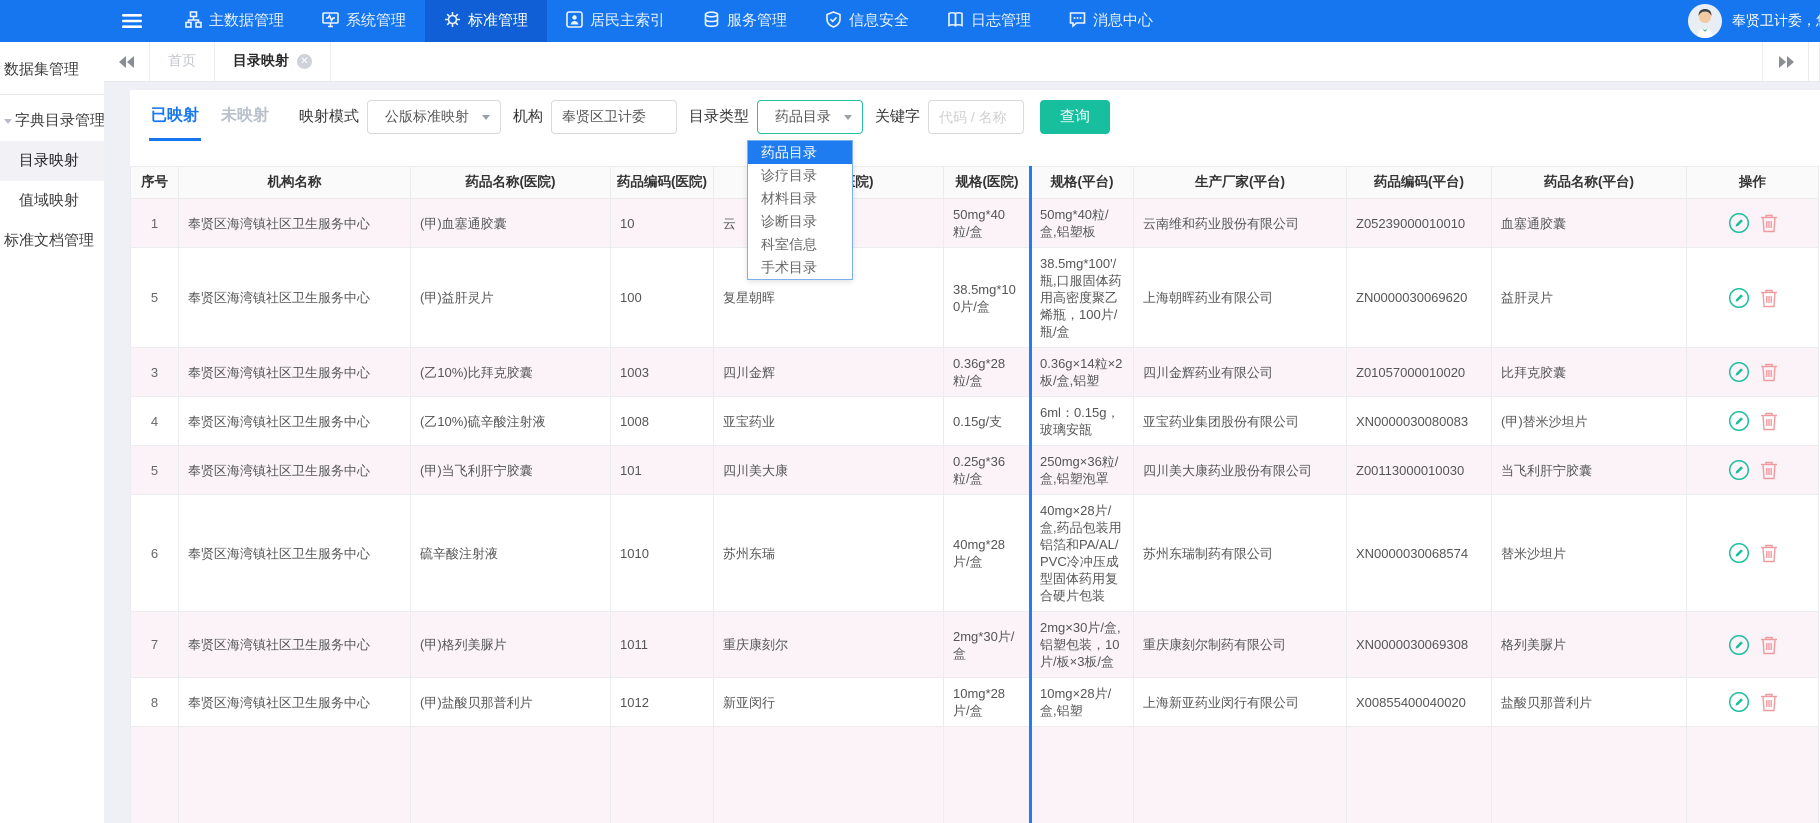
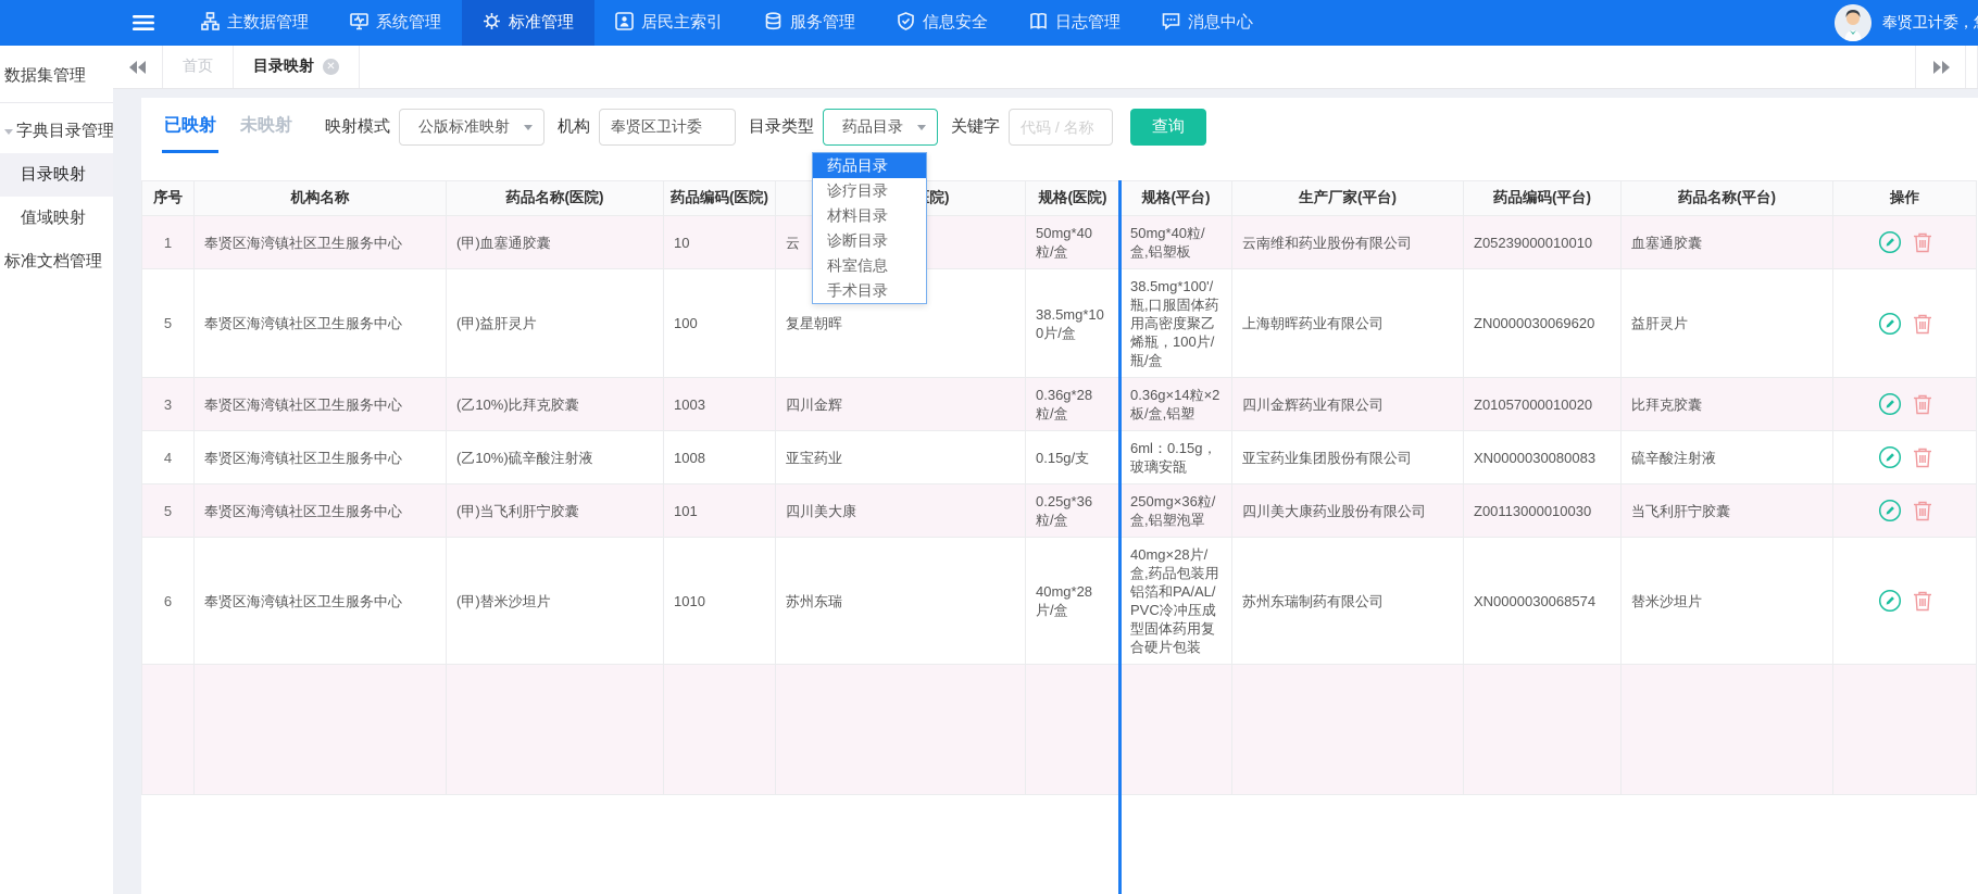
  主数据管理
  系统管理
  标准管理
  居民主索引
  服务管理
  信息安全
  日志管理
  消息中心
  奉贤卫计委，
  数据集管理
  字典目录管理
  目录映射
  值域映射
  标准文档管理
  首页
  目录映射
  ✕
  已映射
  未映射
  映射模式
  公版标准映射
  机构
  奉贤区卫计委
  目录类型
  药品目录
  关键字
  代码 / 名称
  查询
  药品目录
  诊疗目录
  材料目录
  诊断目录
  科室信息
  手术目录
  序号	机构名称	药品名称(医院)	药品编码(医院)	院)	规格(医院)	规格(平台)	生产厂家(平台)	药品编码(平台)	药品名称(平台)	操作
  1	奉贤区海湾镇社区卫生服务中心	(甲)血塞通胶囊	10	云	50mg*40粒/盒	50mg*40粒/盒,铝塑板	云南维和药业股份有限公司	Z05239000010010	血塞通胶囊
  5	奉贤区海湾镇社区卫生服务中心	(甲)益肝灵片	100	复星朝晖	38.5mg*100片/盒	38.5mg*100'/瓶,口服固体药用高密度聚乙烯瓶，100片/瓶/盒	上海朝晖药业有限公司	ZN0000030069620	益肝灵片
  3	奉贤区海湾镇社区卫生服务中心	(乙10%)比拜克胶囊	1003	四川金辉	0.36g*28粒/盒	0.36g×14粒×2板/盒,铝塑	四川金辉药业有限公司	Z01057000010020	比拜克胶囊
- 4	奉贤区海湾镇社区卫生服务中心	(乙10%)硫辛酸注射液	1008	亚宝药业	0.15g/支	6ml：0.15g，玻璃安瓿	亚宝药业集团股份有限公司	XN0000030080083	(甲)替米沙坦片
+ 4	奉贤区海湾镇社区卫生服务中心	(乙10%)硫辛酸注射液	1008	亚宝药业	0.15g/支	6ml：0.15g，玻璃安瓿	亚宝药业集团股份有限公司	XN0000030080083	硫辛酸注射液
  5	奉贤区海湾镇社区卫生服务中心	(甲)当飞利肝宁胶囊	101	四川美大康	0.25g*36粒/盒	250mg×36粒/盒,铝塑泡罩	四川美大康药业股份有限公司	Z00113000010030	当飞利肝宁胶囊
- 6	奉贤区海湾镇社区卫生服务中心	硫辛酸注射液	1010	苏州东瑞	40mg*28片/盒	40mg×28片/盒,药品包装用铝箔和PA/AL/PVC冷冲压成型固体药用复合硬片包装	苏州东瑞制药有限公司	XN0000030068574	替米沙坦片
+ 6	奉贤区海湾镇社区卫生服务中心	(甲)替米沙坦片	1010	苏州东瑞	40mg*28片/盒	40mg×28片/盒,药品包装用铝箔和PA/AL/PVC冷冲压成型固体药用复合硬片包装	苏州东瑞制药有限公司	XN0000030068574	替米沙坦片
- 7	奉贤区海湾镇社区卫生服务中心	(甲)格列美脲片	1011	重庆康刻尔	2mg*30片/盒	2mg×30片/盒,铝塑包装，10片/板×3板/盒	重庆康刻尔制药有限公司	XN0000030069308	格列美脲片
- 8	奉贤区海湾镇社区卫生服务中心	(甲)盐酸贝那普利片	1012	新亚闵行	10mg*28片/盒	10mg×28片/盒,铝塑	上海新亚药业闵行有限公司	X00855400040020	盐酸贝那普利片
